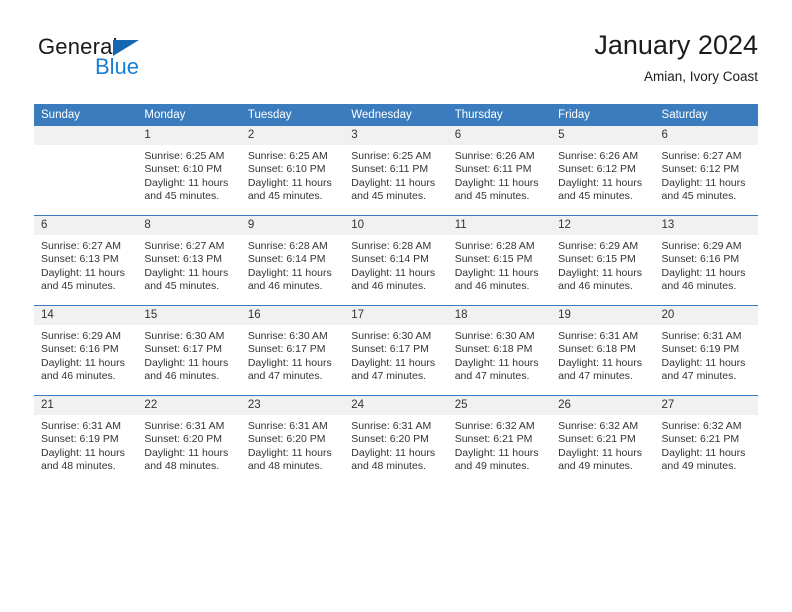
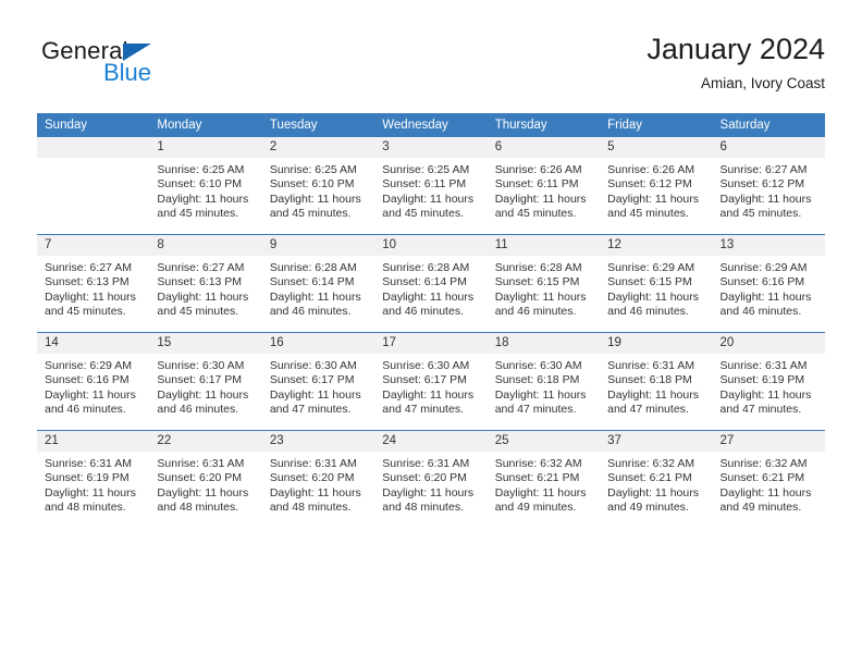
  General
  Blue
  January 2024
  Amian, Ivory Coast
  Sunday	Monday	Tuesday	Wednesday	Thursday	Friday	Saturday
  	1 Sunrise: 6:25 AM Sunset: 6:10 PM Daylight: 11 hours and 45 minutes.	2 Sunrise: 6:25 AM Sunset: 6:10 PM Daylight: 11 hours and 45 minutes.	3 Sunrise: 6:25 AM Sunset: 6:11 PM Daylight: 11 hours and 45 minutes.	6 Sunrise: 6:26 AM Sunset: 6:11 PM Daylight: 11 hours and 45 minutes.	5 Sunrise: 6:26 AM Sunset: 6:12 PM Daylight: 11 hours and 45 minutes.	6 Sunrise: 6:27 AM Sunset: 6:12 PM Daylight: 11 hours and 45 minutes.
- 6 Sunrise: 6:27 AM Sunset: 6:13 PM Daylight: 11 hours and 45 minutes.	8 Sunrise: 6:27 AM Sunset: 6:13 PM Daylight: 11 hours and 45 minutes.	9 Sunrise: 6:28 AM Sunset: 6:14 PM Daylight: 11 hours and 46 minutes.	10 Sunrise: 6:28 AM Sunset: 6:14 PM Daylight: 11 hours and 46 minutes.	11 Sunrise: 6:28 AM Sunset: 6:15 PM Daylight: 11 hours and 46 minutes.	12 Sunrise: 6:29 AM Sunset: 6:15 PM Daylight: 11 hours and 46 minutes.	13 Sunrise: 6:29 AM Sunset: 6:16 PM Daylight: 11 hours and 46 minutes.
+ 7 Sunrise: 6:27 AM Sunset: 6:13 PM Daylight: 11 hours and 45 minutes.	8 Sunrise: 6:27 AM Sunset: 6:13 PM Daylight: 11 hours and 45 minutes.	9 Sunrise: 6:28 AM Sunset: 6:14 PM Daylight: 11 hours and 46 minutes.	10 Sunrise: 6:28 AM Sunset: 6:14 PM Daylight: 11 hours and 46 minutes.	11 Sunrise: 6:28 AM Sunset: 6:15 PM Daylight: 11 hours and 46 minutes.	12 Sunrise: 6:29 AM Sunset: 6:15 PM Daylight: 11 hours and 46 minutes.	13 Sunrise: 6:29 AM Sunset: 6:16 PM Daylight: 11 hours and 46 minutes.
  14 Sunrise: 6:29 AM Sunset: 6:16 PM Daylight: 11 hours and 46 minutes.	15 Sunrise: 6:30 AM Sunset: 6:17 PM Daylight: 11 hours and 46 minutes.	16 Sunrise: 6:30 AM Sunset: 6:17 PM Daylight: 11 hours and 47 minutes.	17 Sunrise: 6:30 AM Sunset: 6:17 PM Daylight: 11 hours and 47 minutes.	18 Sunrise: 6:30 AM Sunset: 6:18 PM Daylight: 11 hours and 47 minutes.	19 Sunrise: 6:31 AM Sunset: 6:18 PM Daylight: 11 hours and 47 minutes.	20 Sunrise: 6:31 AM Sunset: 6:19 PM Daylight: 11 hours and 47 minutes.
- 21 Sunrise: 6:31 AM Sunset: 6:19 PM Daylight: 11 hours and 48 minutes.	22 Sunrise: 6:31 AM Sunset: 6:20 PM Daylight: 11 hours and 48 minutes.	23 Sunrise: 6:31 AM Sunset: 6:20 PM Daylight: 11 hours and 48 minutes.	24 Sunrise: 6:31 AM Sunset: 6:20 PM Daylight: 11 hours and 48 minutes.	25 Sunrise: 6:32 AM Sunset: 6:21 PM Daylight: 11 hours and 49 minutes.	26 Sunrise: 6:32 AM Sunset: 6:21 PM Daylight: 11 hours and 49 minutes.	27 Sunrise: 6:32 AM Sunset: 6:21 PM Daylight: 11 hours and 49 minutes.
+ 21 Sunrise: 6:31 AM Sunset: 6:19 PM Daylight: 11 hours and 48 minutes.	22 Sunrise: 6:31 AM Sunset: 6:20 PM Daylight: 11 hours and 48 minutes.	23 Sunrise: 6:31 AM Sunset: 6:20 PM Daylight: 11 hours and 48 minutes.	24 Sunrise: 6:31 AM Sunset: 6:20 PM Daylight: 11 hours and 48 minutes.	25 Sunrise: 6:32 AM Sunset: 6:21 PM Daylight: 11 hours and 49 minutes.	37 Sunrise: 6:32 AM Sunset: 6:21 PM Daylight: 11 hours and 49 minutes.	27 Sunrise: 6:32 AM Sunset: 6:21 PM Daylight: 11 hours and 49 minutes.
